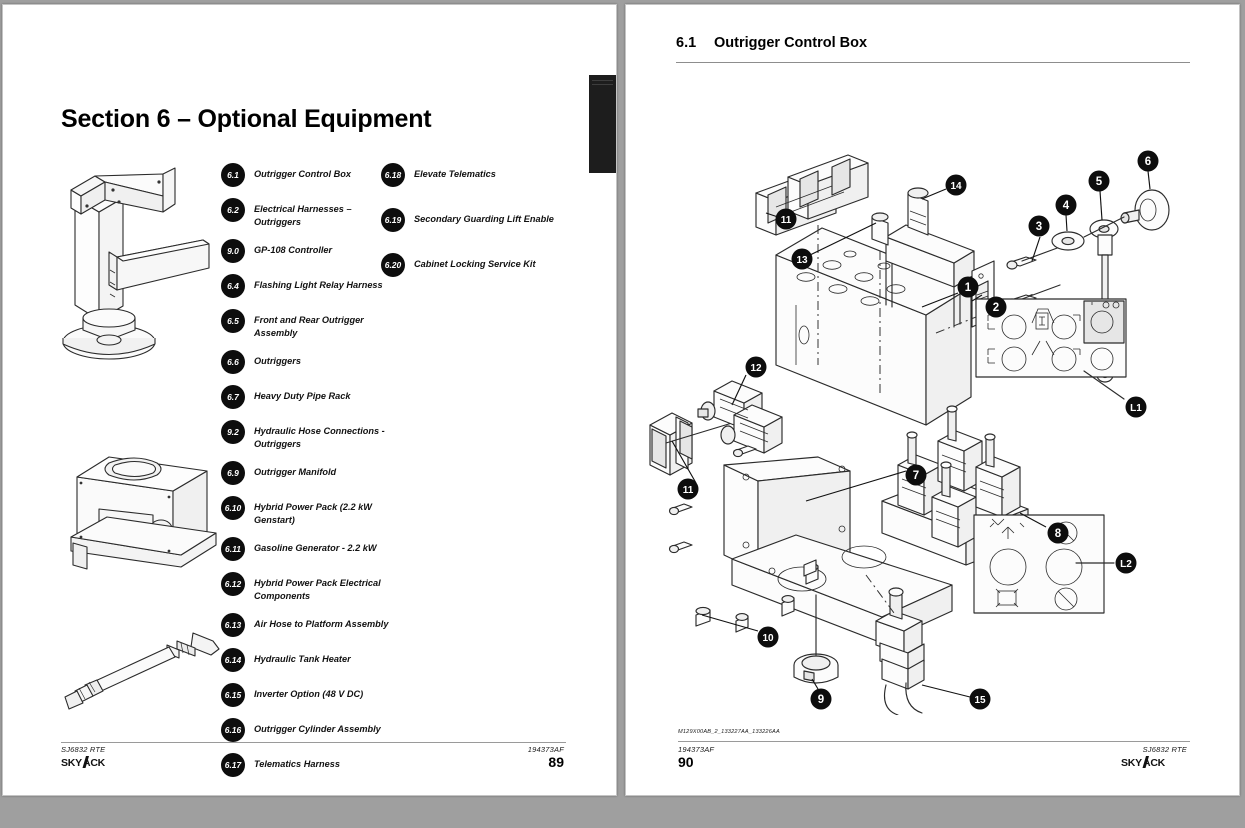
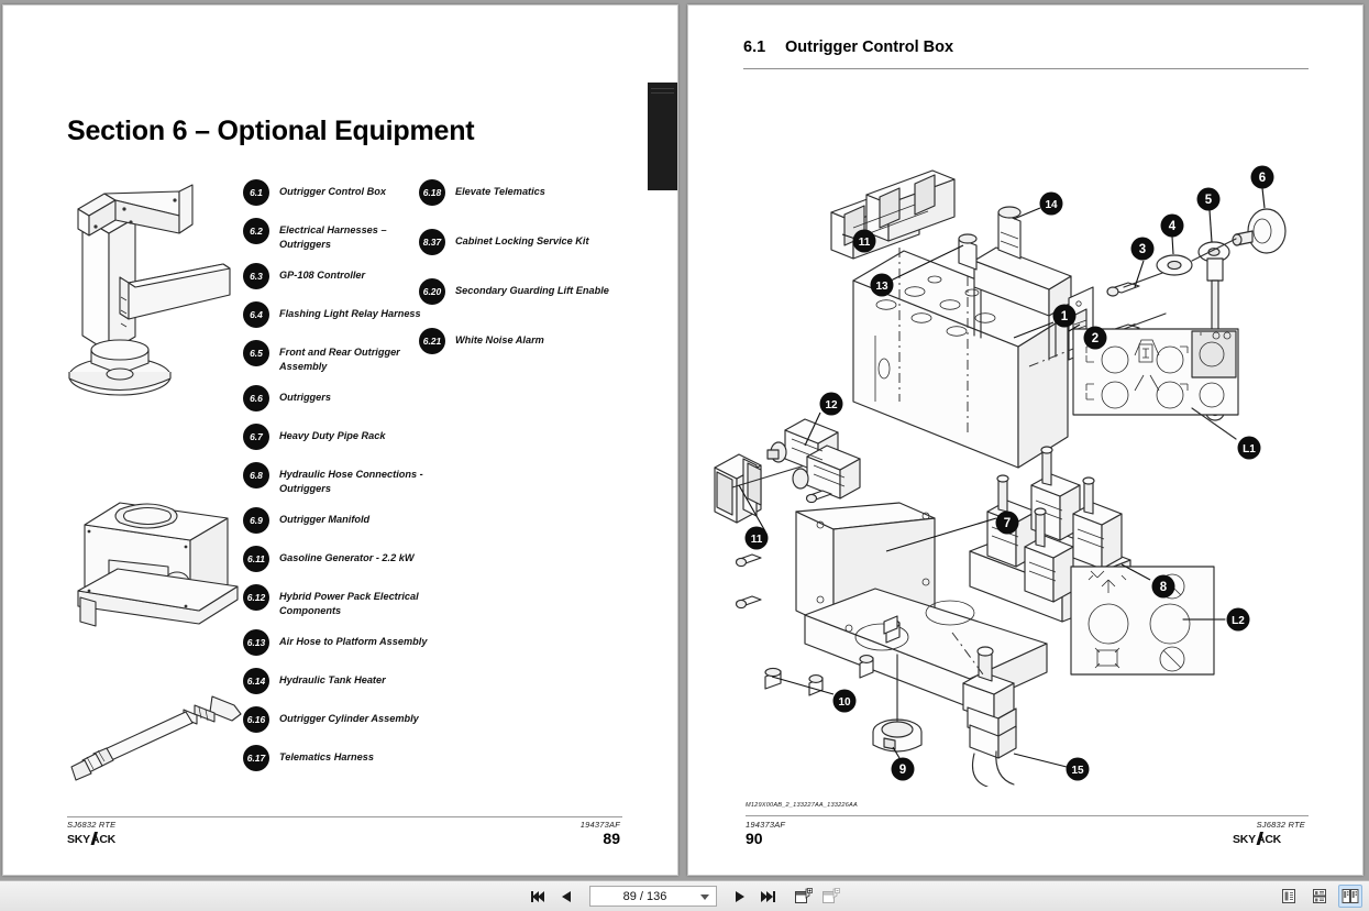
  Section 6 – Optional Equipment
  6.1
  Outrigger Control Box
  6.2
  Electrical Harnesses – Outriggers
- 9.0
+ 6.3
  GP-108 Controller
  6.4
  Flashing Light Relay Harness
  6.5
  Front and Rear Outrigger Assembly
  6.6
  Outriggers
  6.7
  Heavy Duty Pipe Rack
- 9.2
+ 6.8
  Hydraulic Hose Connections - Outriggers
  6.9
  Outrigger Manifold
- 6.10
- Hybrid Power Pack (2.2 kW Genstart)
  6.11
  Gasoline Generator - 2.2 kW
  6.12
  Hybrid Power Pack Electrical Components
  6.13
  Air Hose to Platform Assembly
  6.14
  Hydraulic Tank Heater
- 6.15
- Inverter Option (48 V DC)
  6.16
  Outrigger Cylinder Assembly
  6.17
  Telematics Harness
  6.18
  Elevate Telematics
- 6.19
+ 8.37
- Secondary Guarding Lift Enable
+ Cabinet Locking Service Kit
  6.20
- Cabinet Locking Service Kit
+ Secondary Guarding Lift Enable
+ 6.21
+ White Noise Alarm
  SJ6832 RTE
  194373AF
  89
  SKY
  6.1
  Outrigger Control Box
  1
  2
  3
  4
  5
  6
  7
  8
  9
  10
  11
  11
  12
  13
  14
  15
  L1
  L2
  194373AF
  90
  SJ6832 RTE
  SKY
+ 89 / 136
